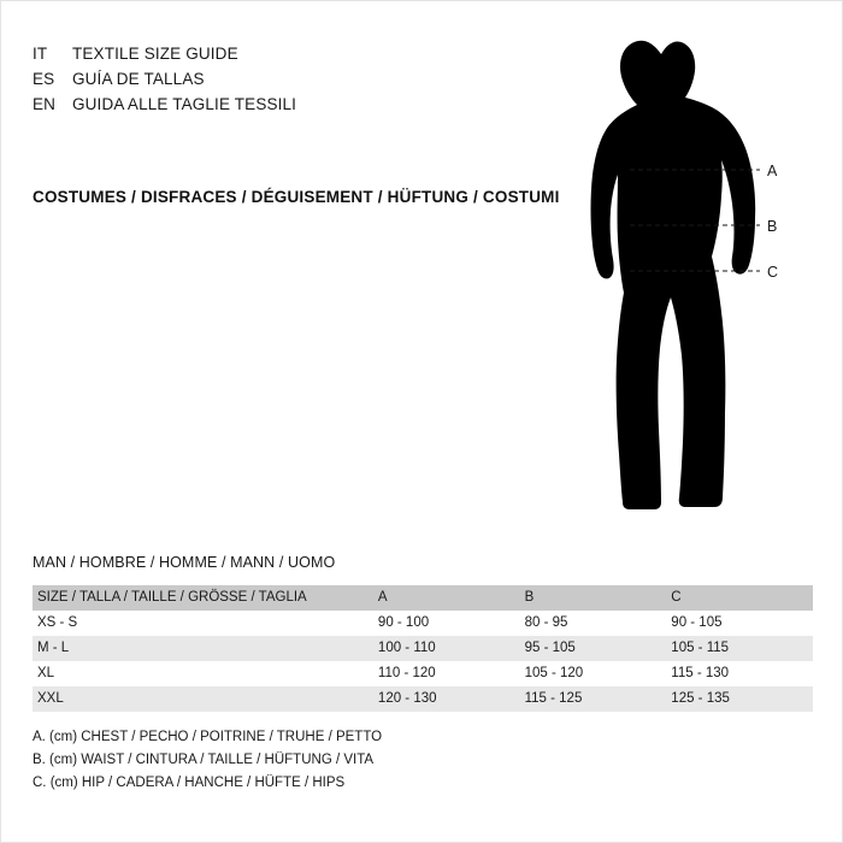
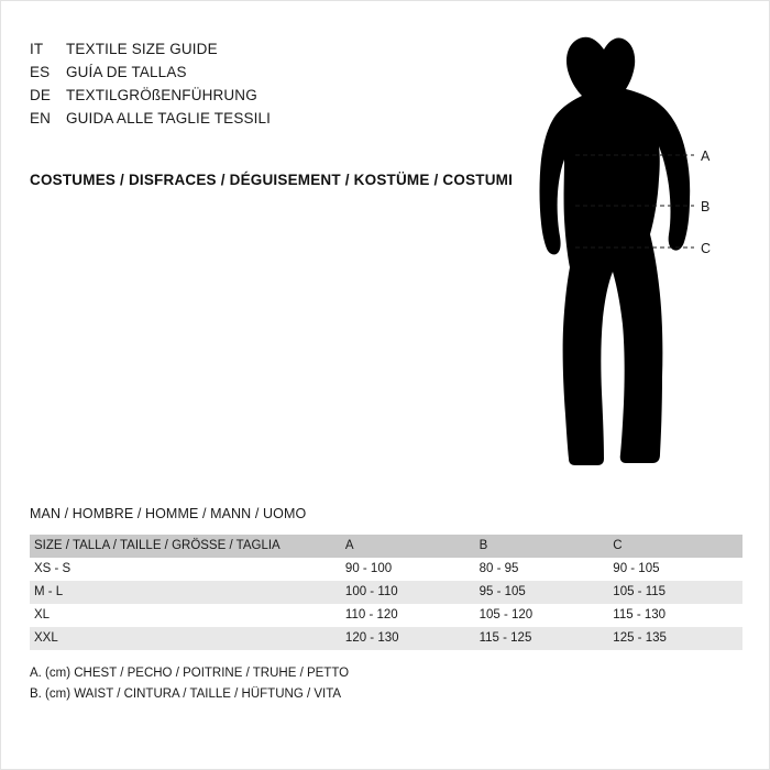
  IT
  TEXTILE SIZE GUIDE
  ES
  GUÍA DE TALLAS
+ DE
+ TEXTILGRÖßENFÜHRUNG
  EN
  GUIDA ALLE TAGLIE TESSILI
- COSTUMES / DISFRACES / DÉGUISEMENT / HÜFTUNG / COSTUMI
+ COSTUMES / DISFRACES / DÉGUISEMENT / KOSTÜME / COSTUMI
  A
  B
  C
  MAN / HOMBRE / HOMME / MANN / UOMO
  SIZE / TALLA / TAILLE / GRÖSSE / TAGLIA	A	B	C
  XS - S	90 - 100	80 - 95	90 - 105
  M - L	100 - 110	95 - 105	105 - 115
  XL	110 - 120	105 - 120	115 - 130
  XXL	120 - 130	115 - 125	125 - 135
  A. (cm) CHEST / PECHO / POITRINE / TRUHE / PETTO
  B. (cm) WAIST / CINTURA / TAILLE / HÜFTUNG / VITA
- C. (cm) HIP / CADERA / HANCHE / HÜFTE / HIPS
